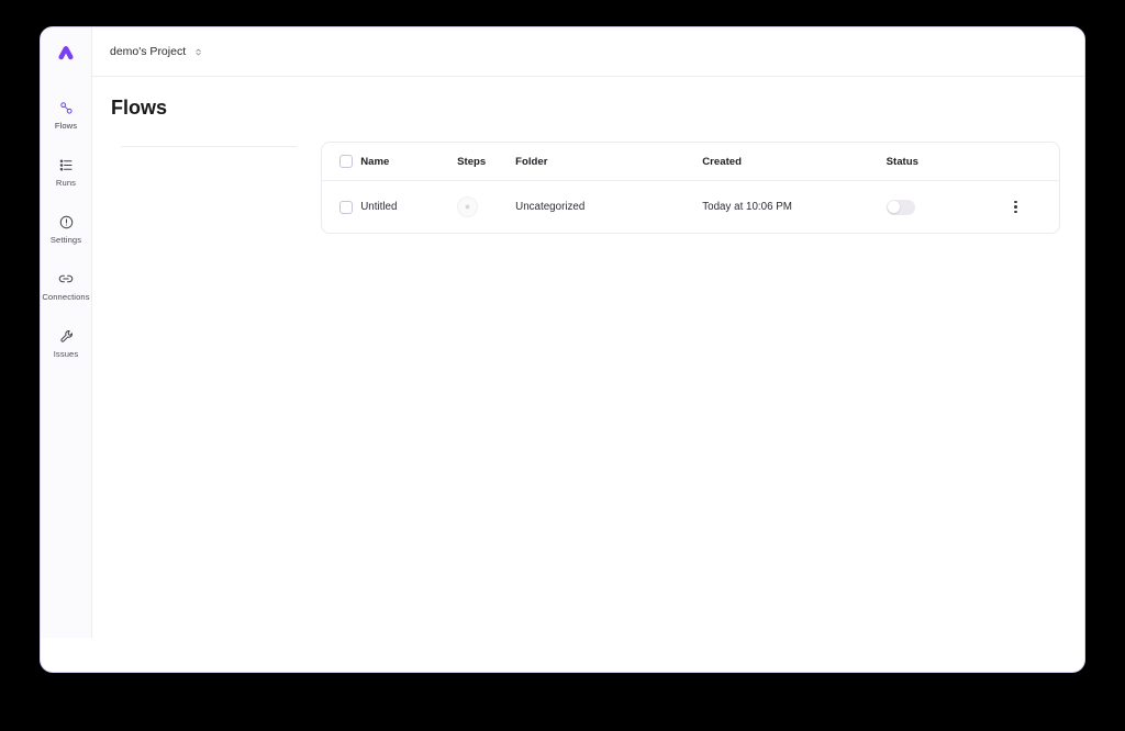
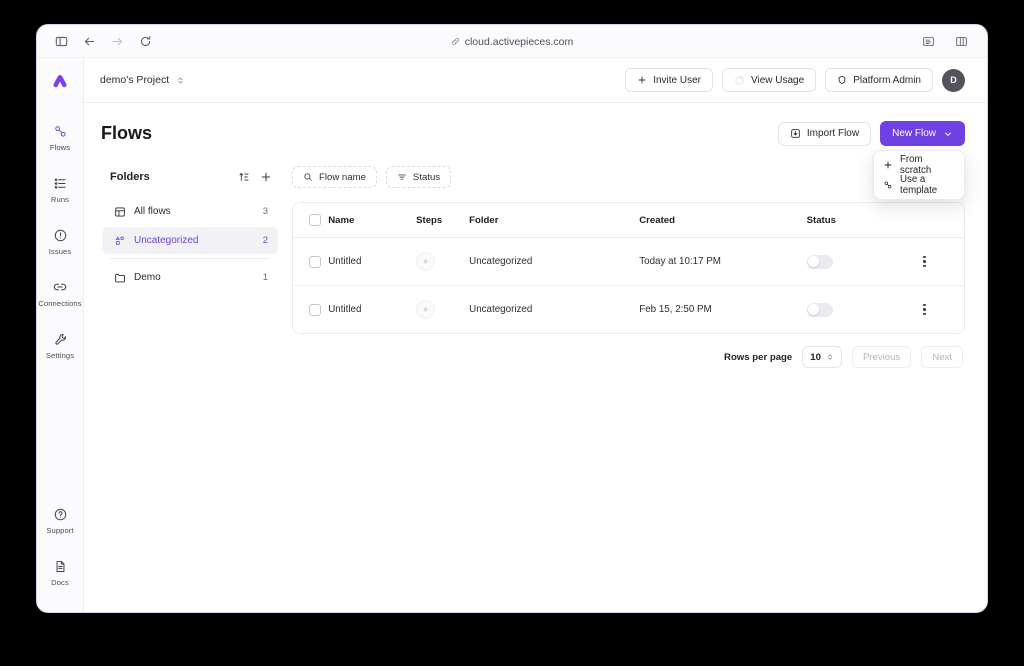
+ cloud.activepieces.com
  Flows
  Runs
- Settings
+ Issues
  Connections
- Issues
+ Settings
+ Support
+ Docs
  demo's Project
+ Invite User
+ View Usage
+ Platform Admin
+ D
  Flows
+ Import Flow
+ New Flow
+ From scratch
+ Use a template
+ Folders
+ All flows
+ 3
+ Uncategorized
+ 2
+ Demo
+ 1
+ Flow name
+ Status
  	Name	Steps	Folder	Created	Status
- 	Untitled		Uncategorized	Today at 10:06 PM
+ 	Untitled		Uncategorized	Today at 10:17 PM
+ 	Untitled		Uncategorized	Feb 15, 2:50 PM
+ Rows per page
+ 10
+ Previous
+ Next
